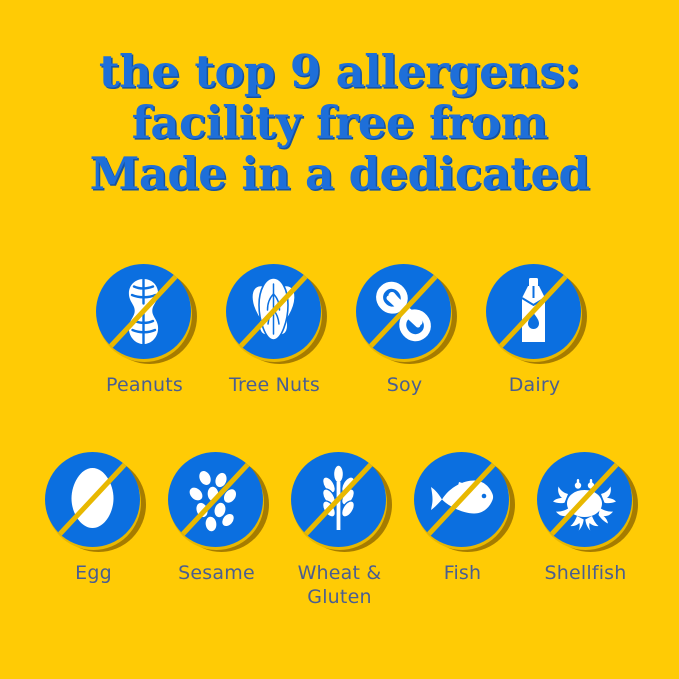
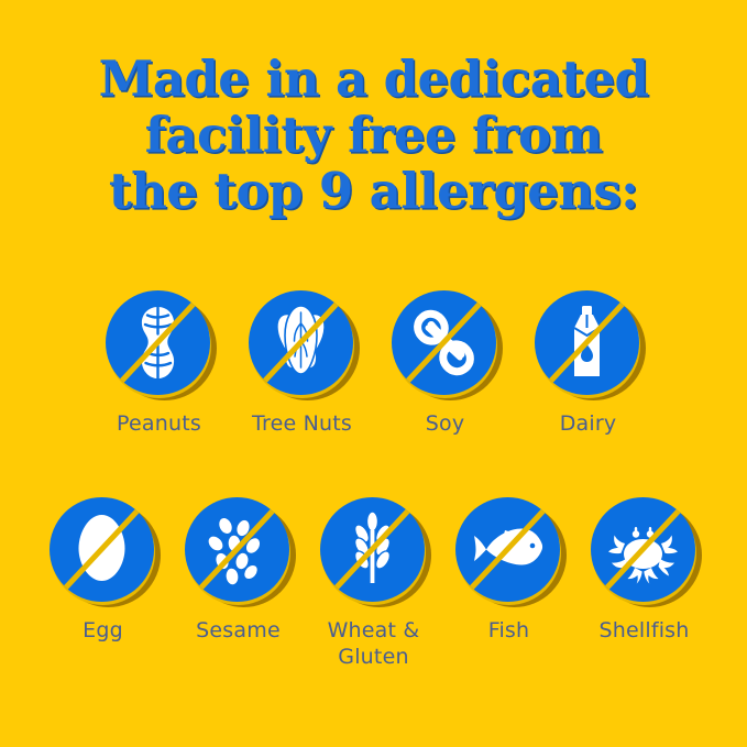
- the top 9 allergens:
+ Made in a dedicated
  facility free from
- Made in a dedicated
+ the top 9 allergens:
  Peanuts
  Tree Nuts
  Soy
  Dairy
  Egg
  Sesame
  Wheat &
  Gluten
  Fish
  Shellfish
